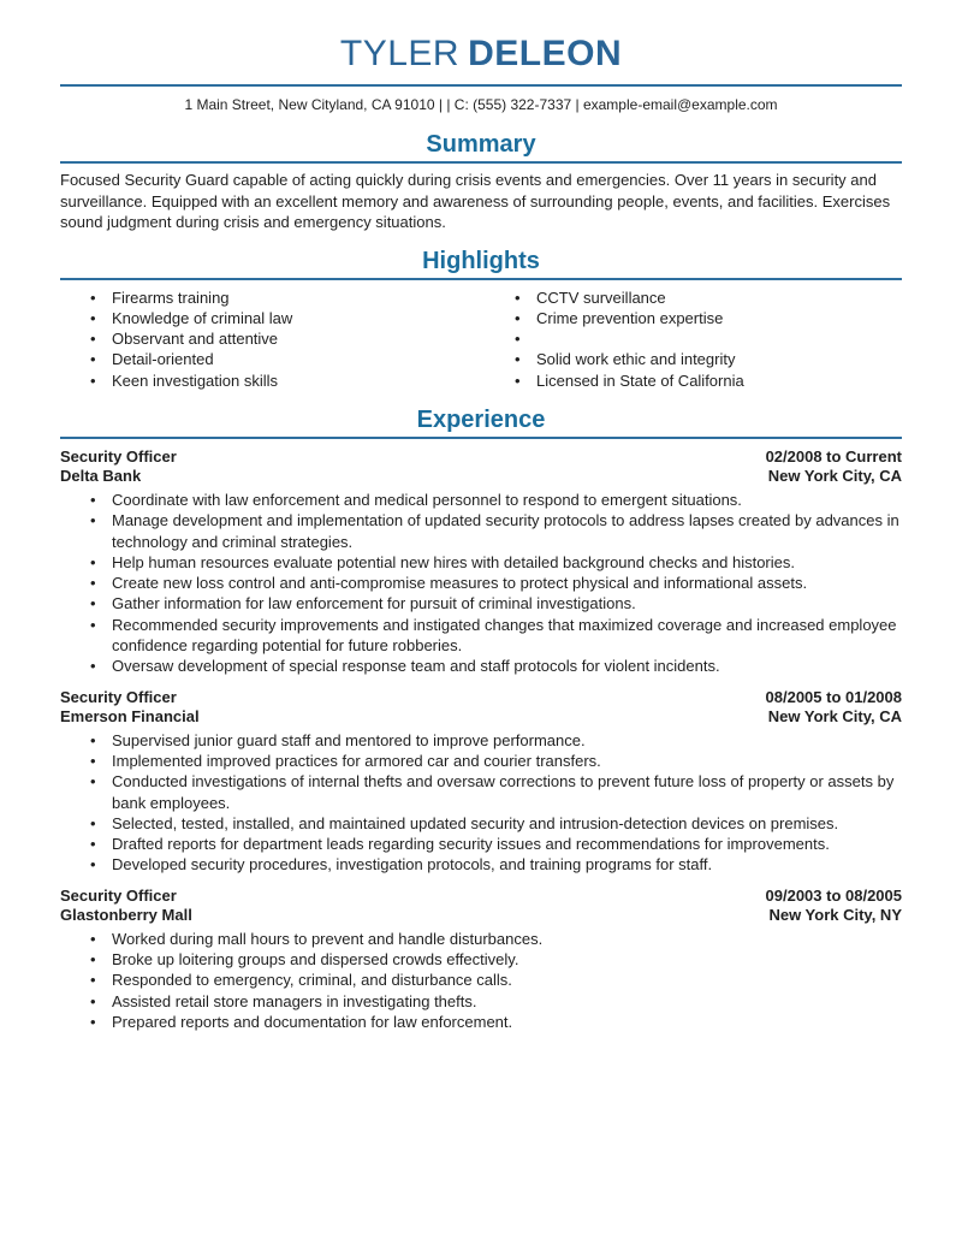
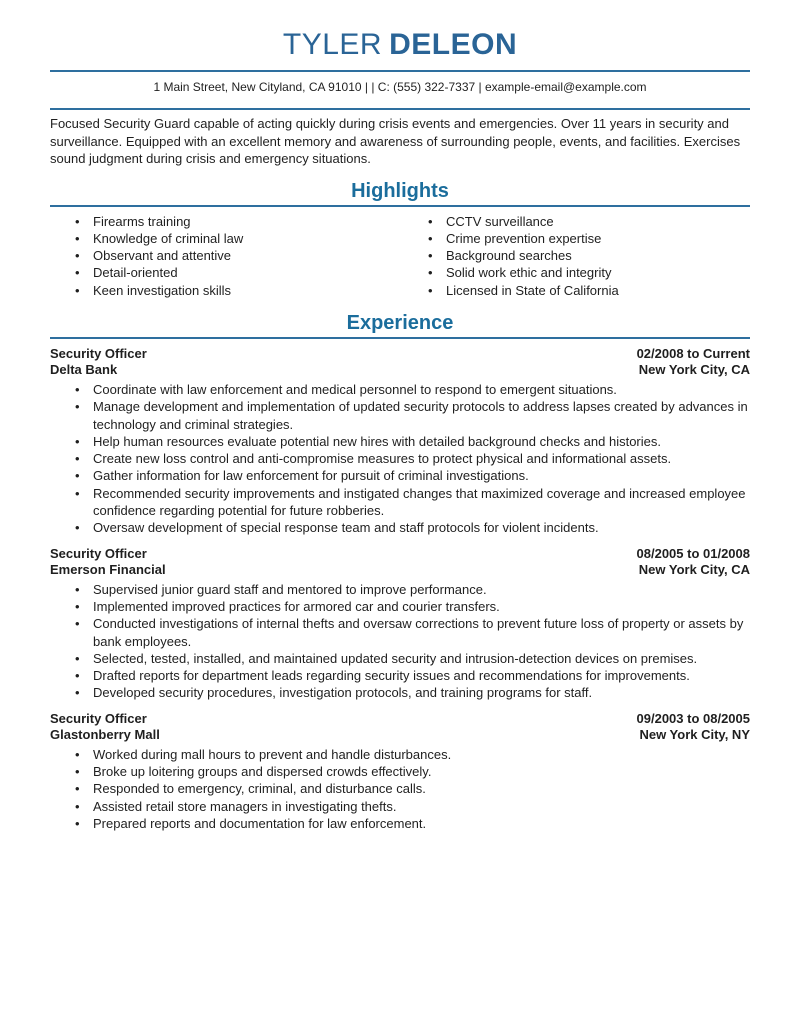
  TYLER DELEON
  1 Main Street, New Cityland, CA 91010 | | C: (555) 322-7337 | example-email@example.com
- Summary
  Focused Security Guard capable of acting quickly during crisis events and emergencies. Over 11 years in security and surveillance. Equipped with an excellent memory and awareness of surrounding people, events, and facilities. Exercises sound judgment during crisis and emergency situations.
  Highlights
  •
  Firearms training
  •
  Knowledge of criminal law
  •
  Observant and attentive
  •
  Detail-oriented
  •
  Keen investigation skills
  •
  CCTV surveillance
  •
  Crime prevention expertise
  •
+ Background searches
  •
  Solid work ethic and integrity
  •
  Licensed in State of California
  Experience
  Security Officer
  02/2008 to Current
  Delta Bank
  New York City, CA
  •
  Coordinate with law enforcement and medical personnel to respond to emergent situations.
  •
  Manage development and implementation of updated security protocols to address lapses created by advances in technology and criminal strategies.
  •
  Help human resources evaluate potential new hires with detailed background checks and histories.
  •
  Create new loss control and anti-compromise measures to protect physical and informational assets.
  •
  Gather information for law enforcement for pursuit of criminal investigations.
  •
  Recommended security improvements and instigated changes that maximized coverage and increased employee confidence regarding potential for future robberies.
  •
  Oversaw development of special response team and staff protocols for violent incidents.
  Security Officer
  08/2005 to 01/2008
  Emerson Financial
  New York City, CA
  •
  Supervised junior guard staff and mentored to improve performance.
  •
  Implemented improved practices for armored car and courier transfers.
  •
  Conducted investigations of internal thefts and oversaw corrections to prevent future loss of property or assets by bank employees.
  •
  Selected, tested, installed, and maintained updated security and intrusion-detection devices on premises.
  •
  Drafted reports for department leads regarding security issues and recommendations for improvements.
  •
  Developed security procedures, investigation protocols, and training programs for staff.
  Security Officer
  09/2003 to 08/2005
  Glastonberry Mall
  New York City, NY
  •
  Worked during mall hours to prevent and handle disturbances.
  •
  Broke up loitering groups and dispersed crowds effectively.
  •
  Responded to emergency, criminal, and disturbance calls.
  •
  Assisted retail store managers in investigating thefts.
  •
  Prepared reports and documentation for law enforcement.
